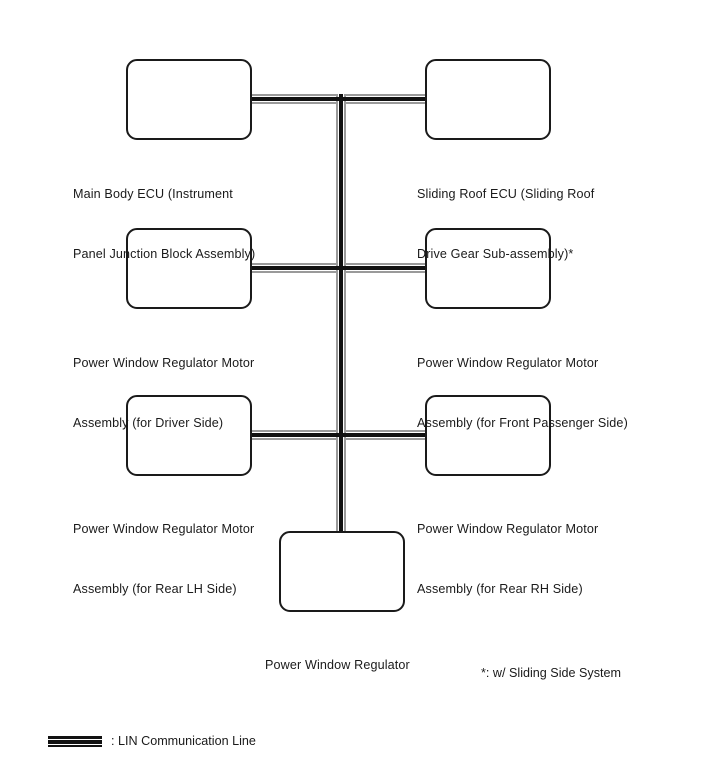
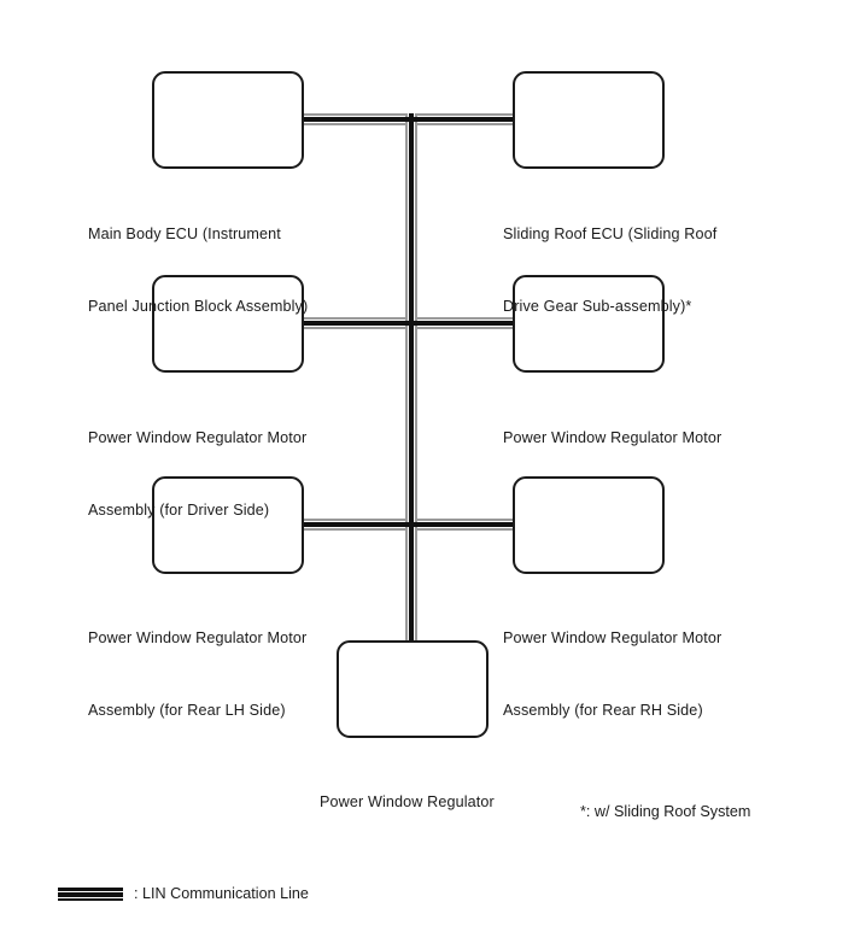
  Main Body ECU (Instrument
  Panel Junction Block Assembly)
  Sliding Roof ECU (Sliding Roof
  Drive Gear Sub-assembly)*
  Power Window Regulator Motor
  Assembly (for Driver Side)
  Power Window Regulator Motor
- Assembly (for Front Passenger Side)
  Power Window Regulator Motor
  Assembly (for Rear LH Side)
  Power Window Regulator Motor
  Assembly (for Rear RH Side)
  Power Window Regulator
- *: w/ Sliding Side System
+ *: w/ Sliding Roof System
  : LIN Communication Line
